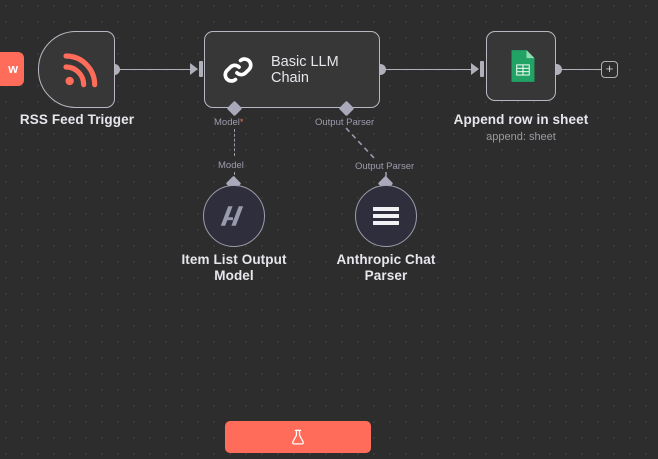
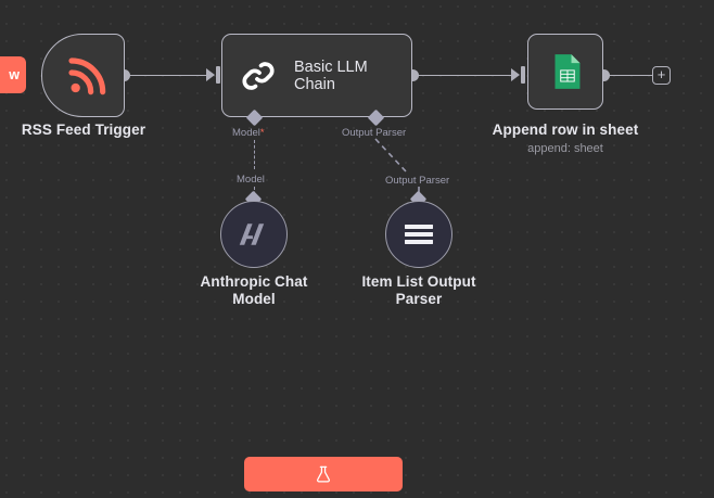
  w
  +
  RSS Feed Trigger
  Basic LLM Chain
  Model*
  Output Parser
  Model
  Output Parser
  Append row in sheet
  append: sheet
- Item List Output
+ Anthropic Chat
  Model
- Anthropic Chat
+ Item List Output
  Parser
